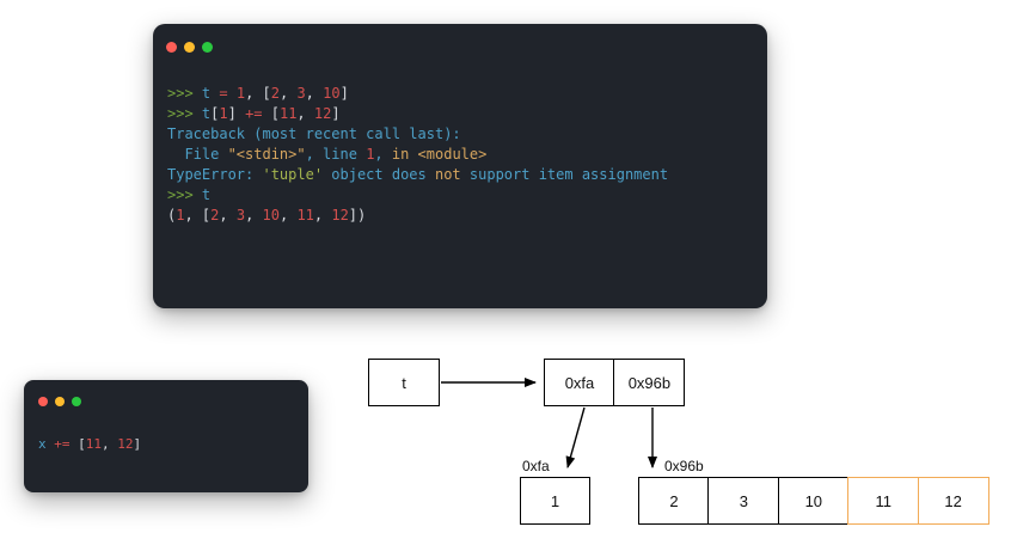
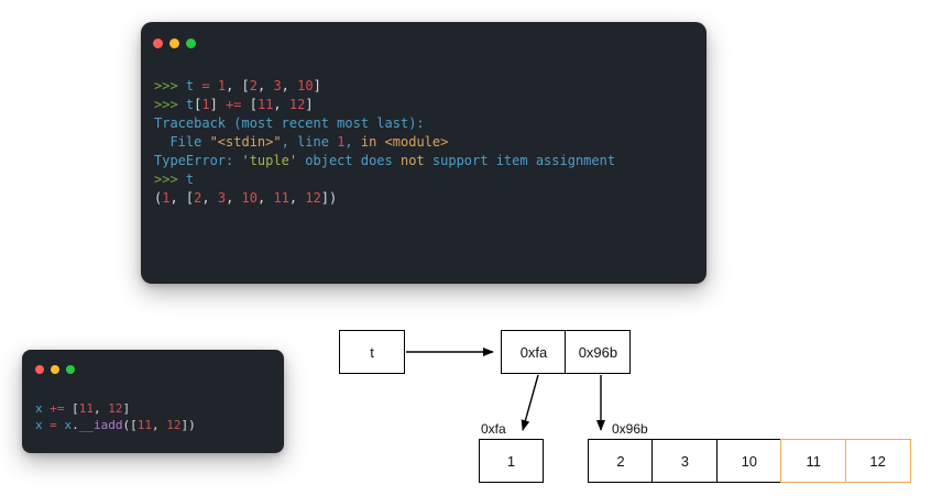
  >>> t = 1, [2, 3, 10]
  >>> t[1] += [11, 12]
- Traceback (most recent call last):
+ Traceback (most recent most last):
  File "<stdin>", line 1, in <module>
  TypeError: 'tuple' object does not support item assignment
  >>> t
  (1, [2, 3, 10, 11, 12])
  x += [11, 12]
+ x = x.__iadd([11, 12])
  t
  0xfa
  0x96b
  0xfa
  1
  0x96b
  2
  3
  10
  11
  12
